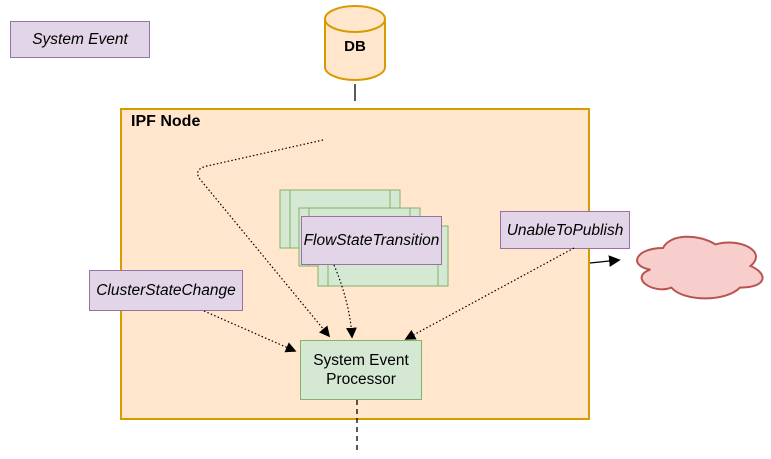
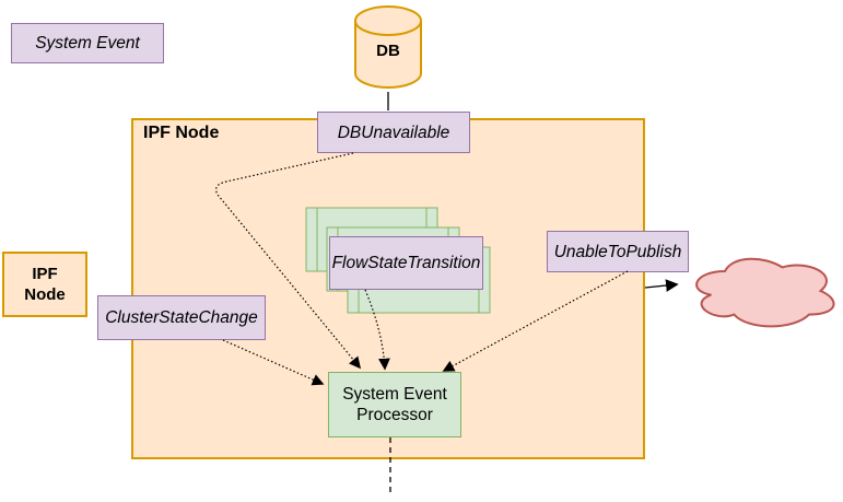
  IPF Node
  DB
  System Event
+ IPF
+ Node
+ DBUnavailable
  FlowStateTransition
  ClusterStateChange
  UnableToPublish
  System Event
  Processor
